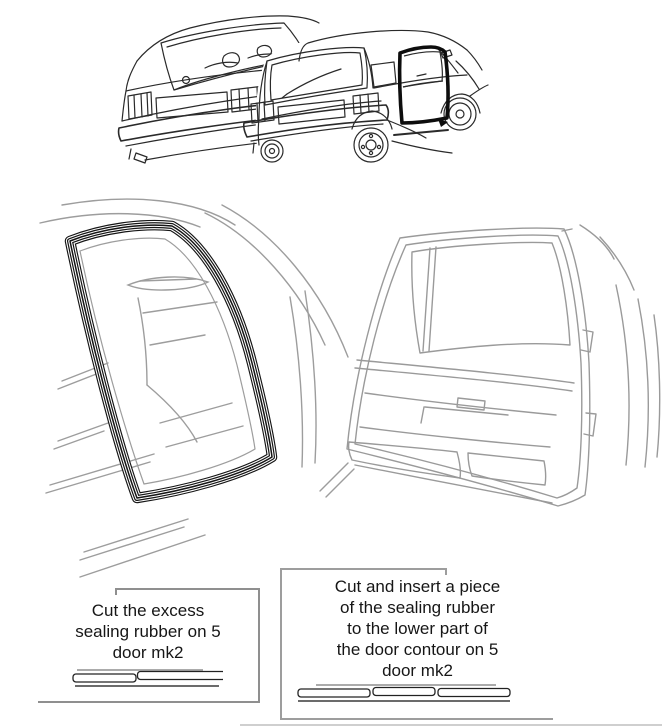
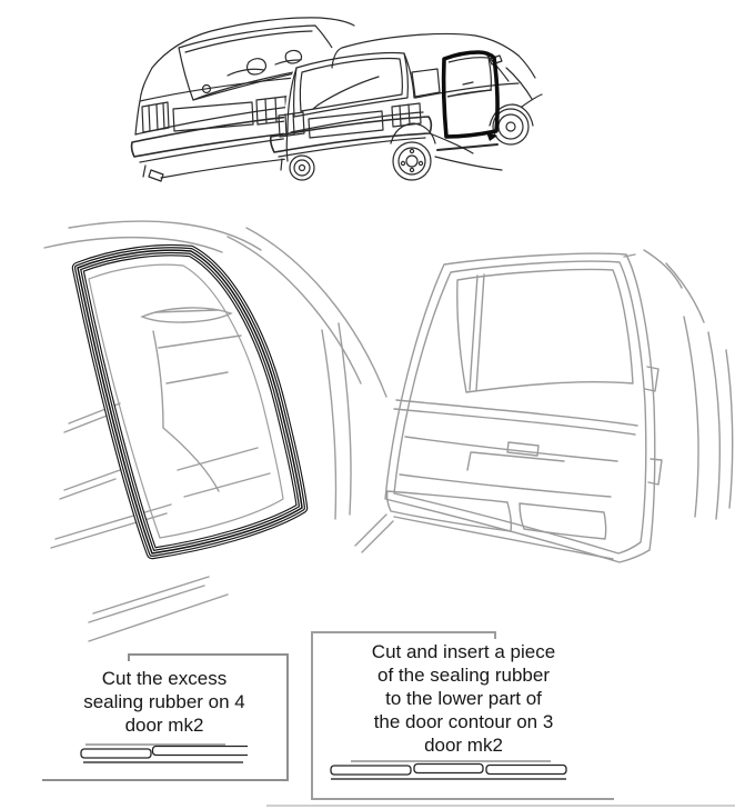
  Cut the excess
- sealing rubber on 5
+ sealing rubber on 4
  door mk2
  Cut and insert a piece
  of the sealing rubber
  to the lower part of
- the door contour on 5
+ the door contour on 3
  door mk2
